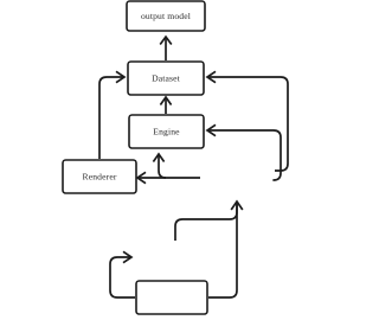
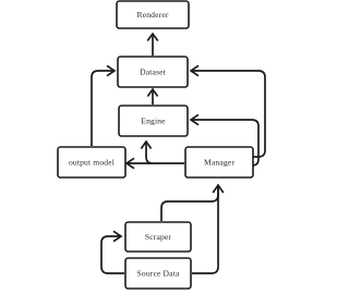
- output model
+ Renderer
  Dataset
  Engine
- Renderer
+ output model
+ Manager
+ Scraper
+ Source Data
